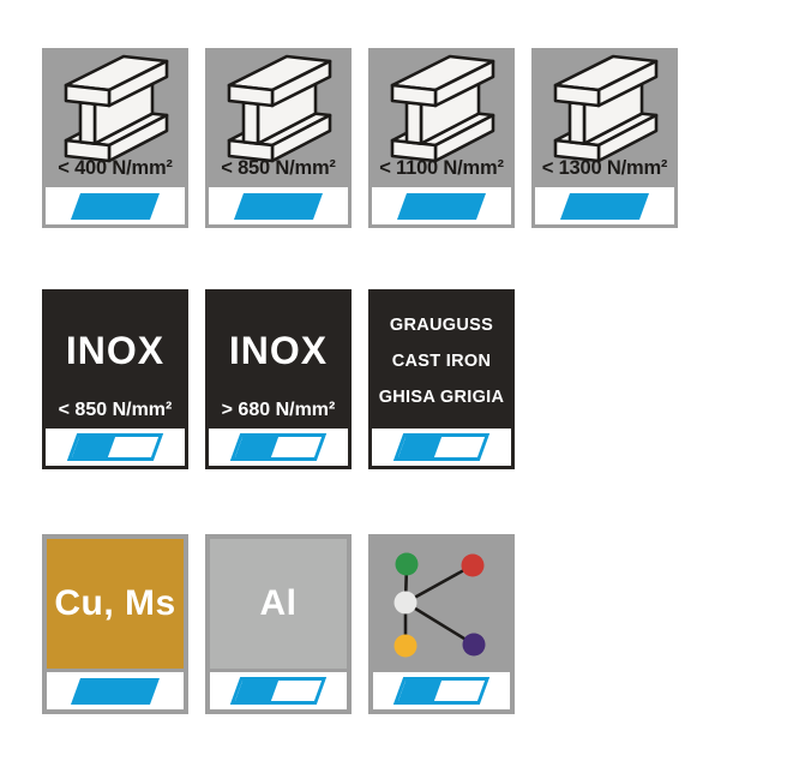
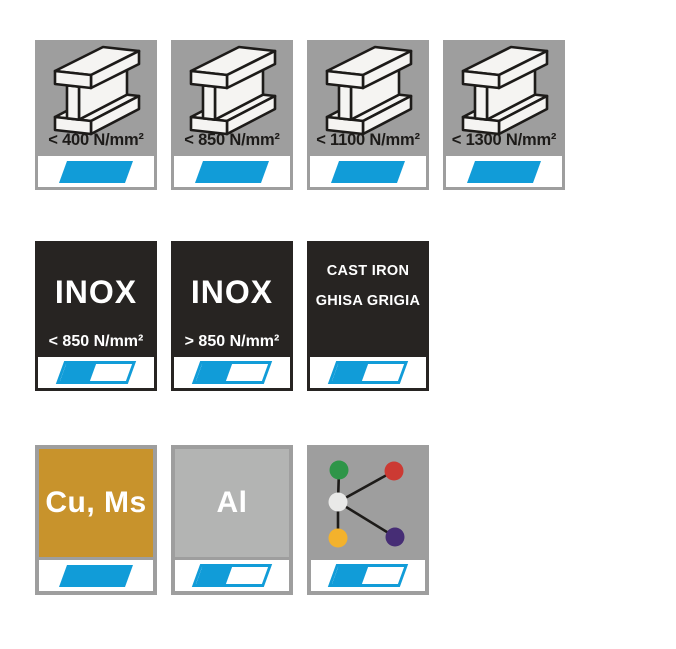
  < 400 N/mm²
  < 850 N/mm²
  < 1100 N/mm²
  < 1300 N/mm²
  INOX
  < 850 N/mm²
  INOX
- > 680 N/mm²
+ > 850 N/mm²
- GRAUGUSS
  CAST IRON
  GHISA GRIGIA
  Cu, Ms
  Al
